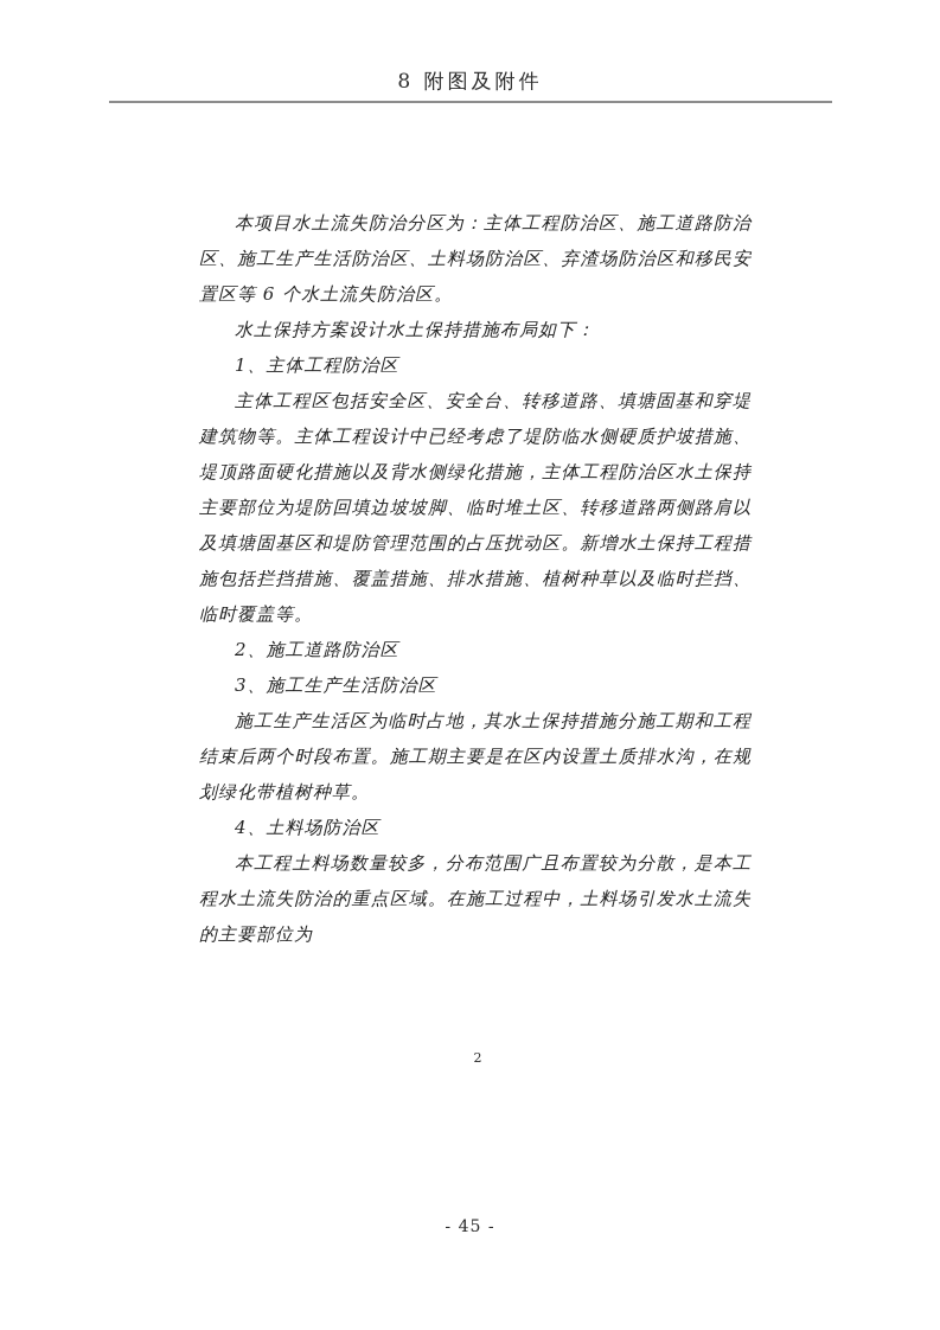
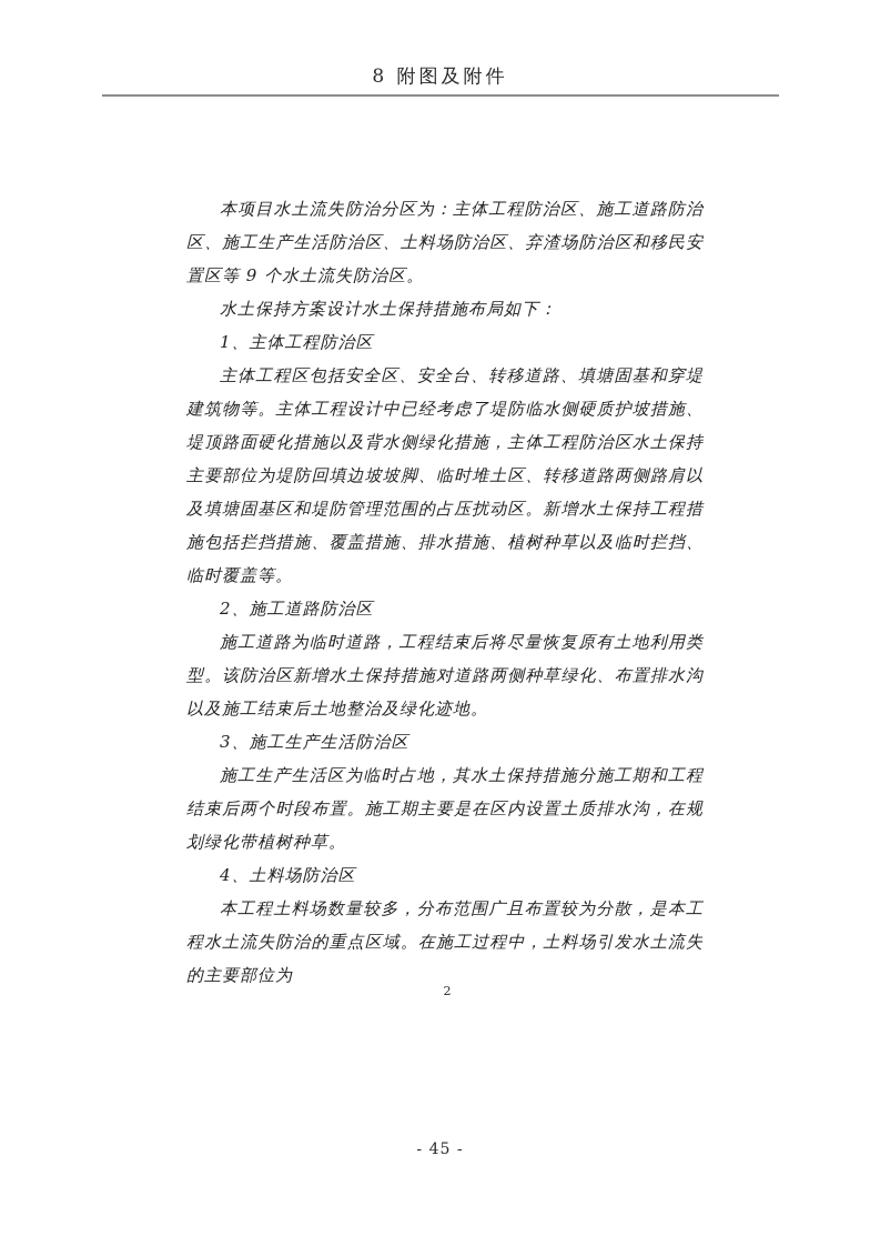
  8 附图及附件
- 本项目水土流失防治分区为：主体工程防治区、施工道路防治区、施工生产生活防治区、土料场防治区、弃渣场防治区和移民安置区等 6 个水土流失防治区。
+ 本项目水土流失防治分区为：主体工程防治区、施工道路防治区、施工生产生活防治区、土料场防治区、弃渣场防治区和移民安置区等 9 个水土流失防治区。
  水土保持方案设计水土保持措施布局如下：
  1、主体工程防治区
  主体工程区包括安全区、安全台、转移道路、填塘固基和穿堤建筑物等。主体工程设计中已经考虑了堤防临水侧硬质护坡措施、堤顶路面硬化措施以及背水侧绿化措施，主体工程防治区水土保持主要部位为堤防回填边坡坡脚、临时堆土区、转移道路两侧路肩以及填塘固基区和堤防管理范围的占压扰动区。新增水土保持工程措施包括拦挡措施、覆盖措施、排水措施、植树种草以及临时拦挡、临时覆盖等。
  2、施工道路防治区
+ 施工道路为临时道路，工程结束后将尽量恢复原有土地利用类型。该防治区新增水土保持措施对道路两侧种草绿化、布置排水沟以及施工结束后土地整治及绿化迹地。
  3、施工生产生活防治区
  施工生产生活区为临时占地，其水土保持措施分施工期和工程结束后两个时段布置。施工期主要是在区内设置土质排水沟，在规划绿化带植树种草。
  4、土料场防治区
  本工程土料场数量较多，分布范围广且布置较为分散，是本工程水土流失防治的重点区域。在施工过程中，土料场引发水土流失的主要部位为
  2
  - 45 -
